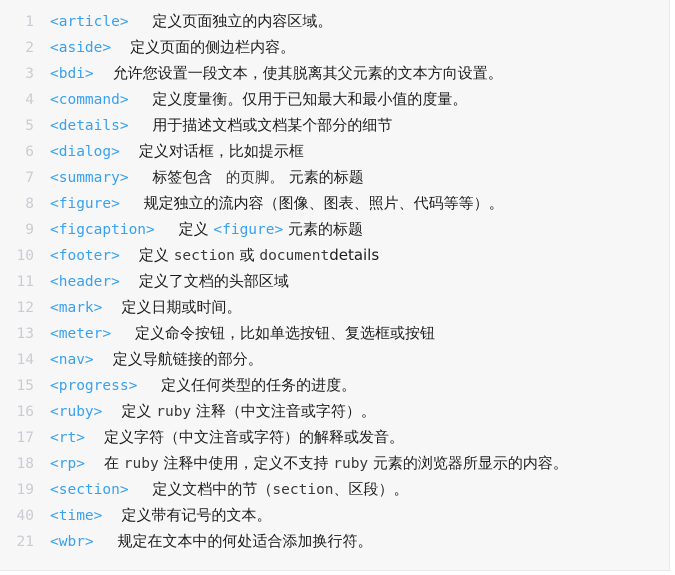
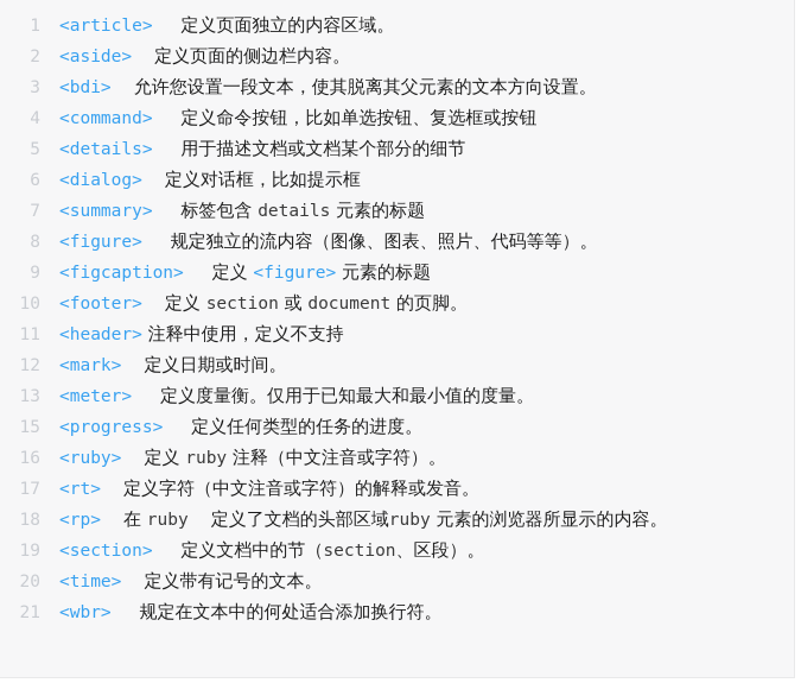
  1
  <article> 定义页面独立的内容区域。
  2
  <aside> 定义页面的侧边栏内容。
  3
  <bdi> 允许您设置一段文本，使其脱离其父元素的文本方向设置。
  4
- <command> 定义度量衡。仅用于已知最大和最小值的度量。
+ <command> 定义命令按钮，比如单选按钮、复选框或按钮
  5
  <details> 用于描述文档或文档某个部分的细节
  6
  <dialog> 定义对话框，比如提示框
  7
- <summary> 标签包含 的页脚。 元素的标题
+ <summary> 标签包含 details 元素的标题
  8
  <figure> 规定独立的流内容（图像、图表、照片、代码等等）。
  9
  <figcaption> 定义 <figure> 元素的标题
  10
- <footer> 定义 section 或 documentdetails
+ <footer> 定义 section 或 document 的页脚。
  11
- <header> 定义了文档的头部区域
+ <header> 注释中使用，定义不支持
  12
  <mark> 定义日期或时间。
  13
- <meter> 定义命令按钮，比如单选按钮、复选框或按钮
+ <meter> 定义度量衡。仅用于已知最大和最小值的度量。
- 14
- <nav> 定义导航链接的部分。
  15
  <progress> 定义任何类型的任务的进度。
  16
  <ruby> 定义 ruby 注释（中文注音或字符）。
  17
  <rt> 定义字符（中文注音或字符）的解释或发音。
  18
- <rp> 在 ruby 注释中使用，定义不支持 ruby 元素的浏览器所显示的内容。
+ <rp> 在 ruby 定义了文档的头部区域ruby 元素的浏览器所显示的内容。
  19
  <section> 定义文档中的节（section、区段）。
- 40
+ 20
  <time> 定义带有记号的文本。
  21
  <wbr> 规定在文本中的何处适合添加换行符。
